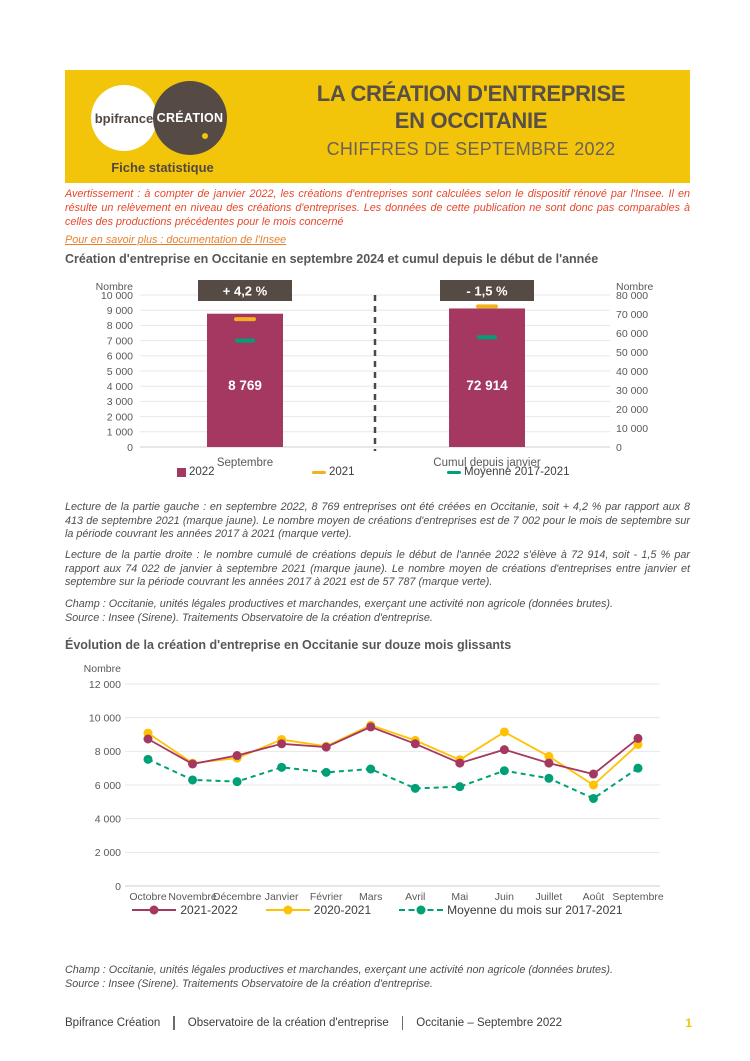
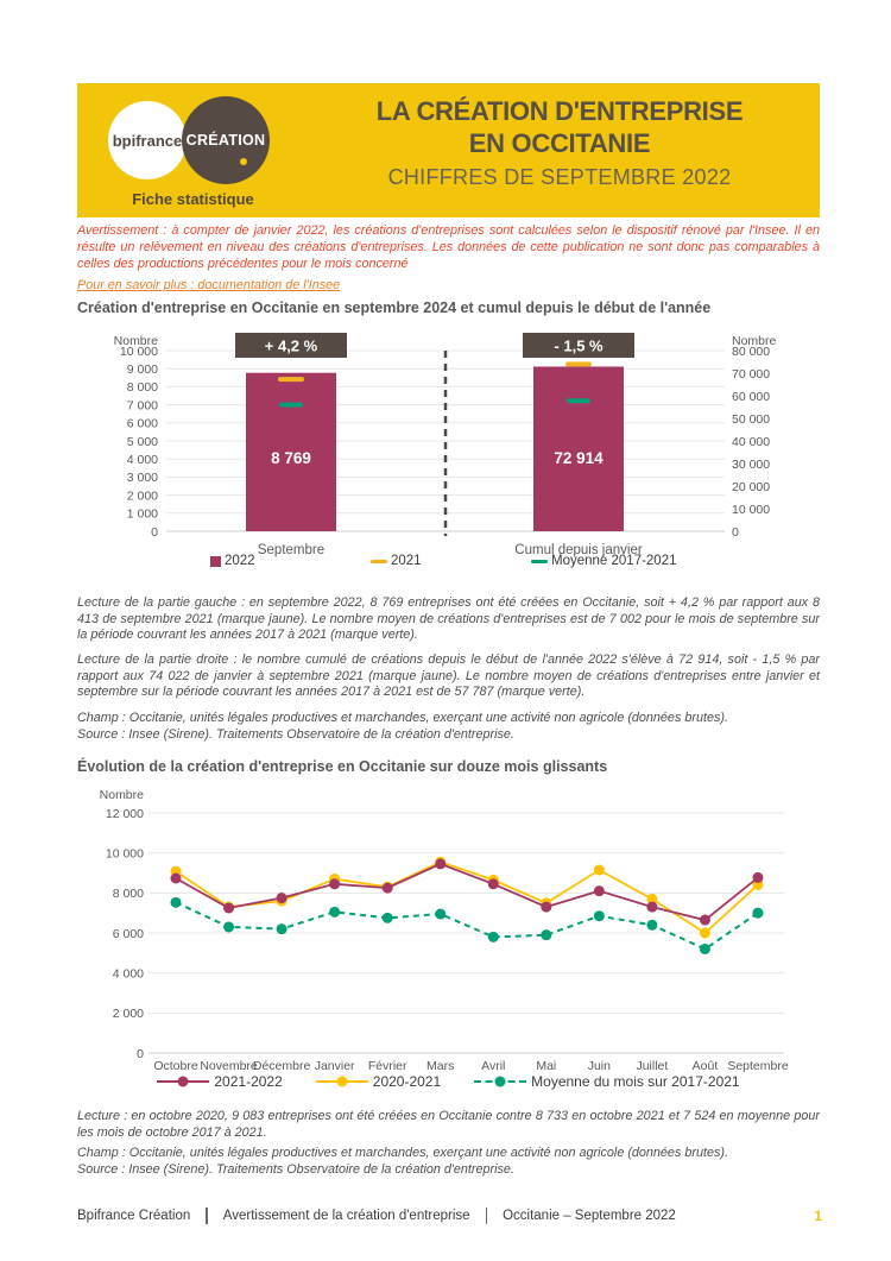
  bpifrance
  CRÉATION
  Fiche statistique
  LA CRÉATION D'ENTREPRISE
  EN OCCITANIE
  CHIFFRES DE SEPTEMBRE 2022
  Avertissement : à compter de janvier 2022, les créations d'entreprises sont calculées selon le dispositif rénové par l'Insee. Il en résulte un relèvement en niveau des créations d'entreprises. Les données de cette publication ne sont donc pas comparables à celles des productions précédentes pour le mois concerné
  Pour en savoir plus : documentation de l'Insee
  Création d'entreprise en Occitanie en septembre 2024 et cumul depuis le début de l'année
  Nombre
  Nombre
  10 000
  9 000
  8 000
  7 000
  6 000
  5 000
  4 000
  3 000
  2 000
  1 000
  0
  80 000
  70 000
  60 000
  50 000
  40 000
  30 000
  20 000
  10 000
  0
  8 769
  + 4,2 %
  Septembre
  72 914
  - 1,5 %
  Cumul depuis janvier
  2022
  2021
  Moyenne 2017-2021
  Lecture de la partie gauche : en septembre 2022, 8 769 entreprises ont été créées en Occitanie, soit + 4,2 % par rapport aux 8 413 de septembre 2021 (marque jaune). Le nombre moyen de créations d'entreprises est de 7 002 pour le mois de septembre sur la période couvrant les années 2017 à 2021 (marque verte).
  Lecture de la partie droite : le nombre cumulé de créations depuis le début de l'année 2022 s'élève à 72 914, soit - 1,5 % par rapport aux 74 022 de janvier à septembre 2021 (marque jaune). Le nombre moyen de créations d'entreprises entre janvier et septembre sur la période couvrant les années 2017 à 2021 est de 57 787 (marque verte).
  Champ : Occitanie, unités légales productives et marchandes, exerçant une activité non agricole (données brutes).
  Source : Insee (Sirene). Traitements Observatoire de la création d'entreprise.
  Évolution de la création d'entreprise en Occitanie sur douze mois glissants
  Nombre
  12 000
  10 000
  8 000
  6 000
  4 000
  2 000
  0
  Octobre
  Novembre
  Décembre
  Janvier
  Février
  Mars
  Avril
  Mai
  Juin
  Juillet
  Août
  Septembre
  2021-2022
  2020-2021
  Moyenne du mois sur 2017-2021
+ Lecture : en octobre 2020, 9 083 entreprises ont été créées en Occitanie contre 8 733 en octobre 2021 et 7 524 en moyenne pour les mois de octobre 2017 à 2021.
  Champ : Occitanie, unités légales productives et marchandes, exerçant une activité non agricole (données brutes).
  Source : Insee (Sirene). Traitements Observatoire de la création d'entreprise.
  Bpifrance Création
- Observatoire de la création d'entreprise
+ Avertissement de la création d'entreprise
  Occitanie – Septembre 2022
  1
